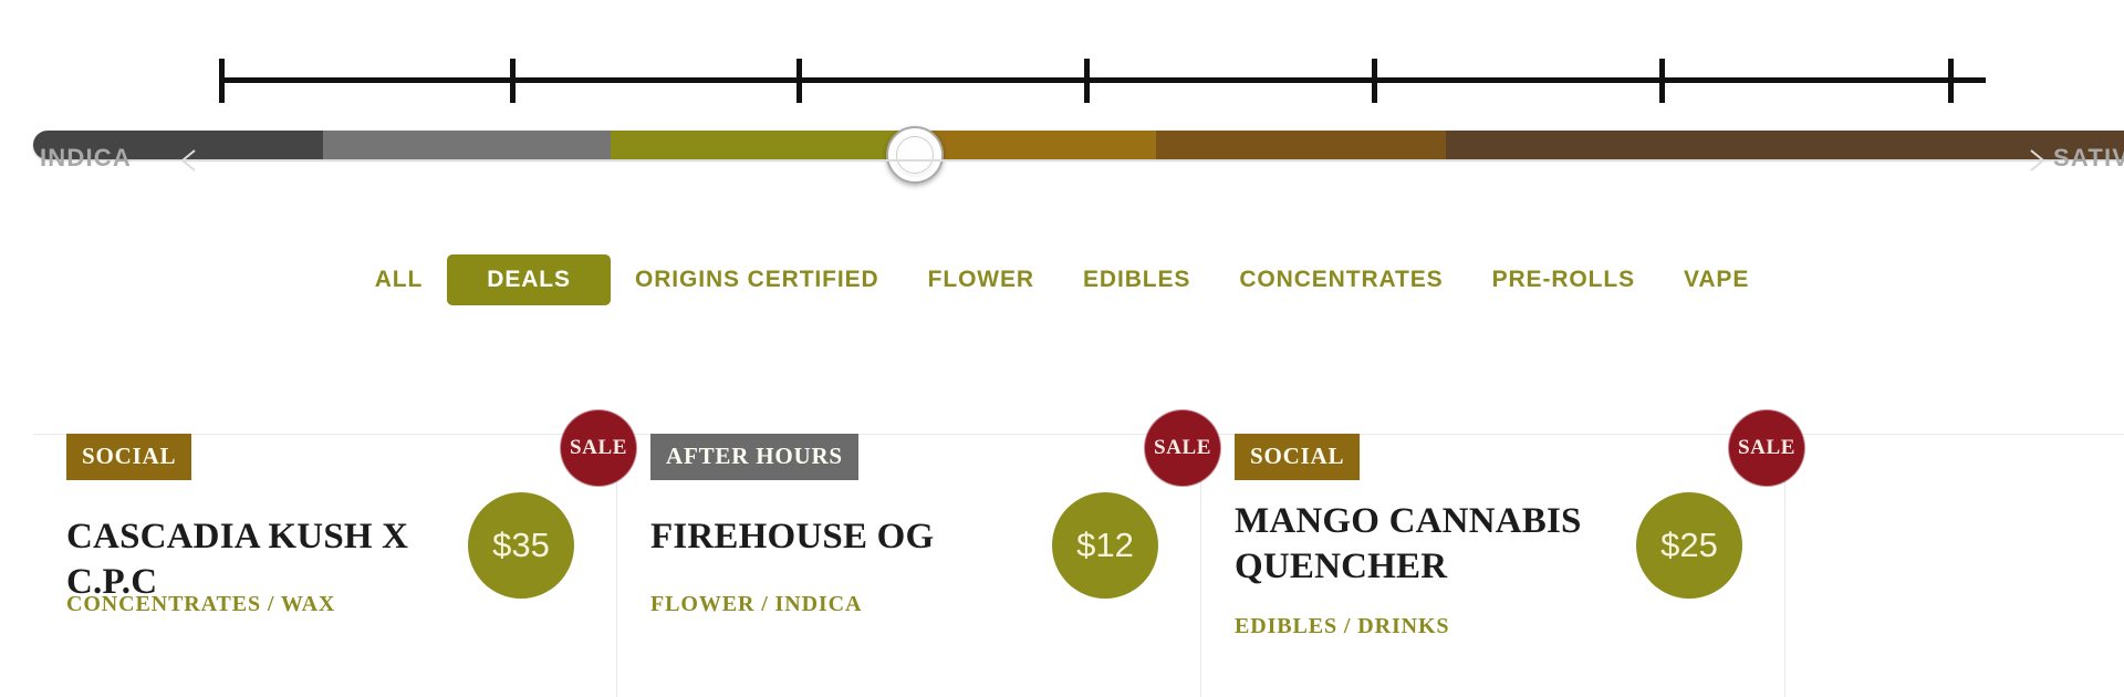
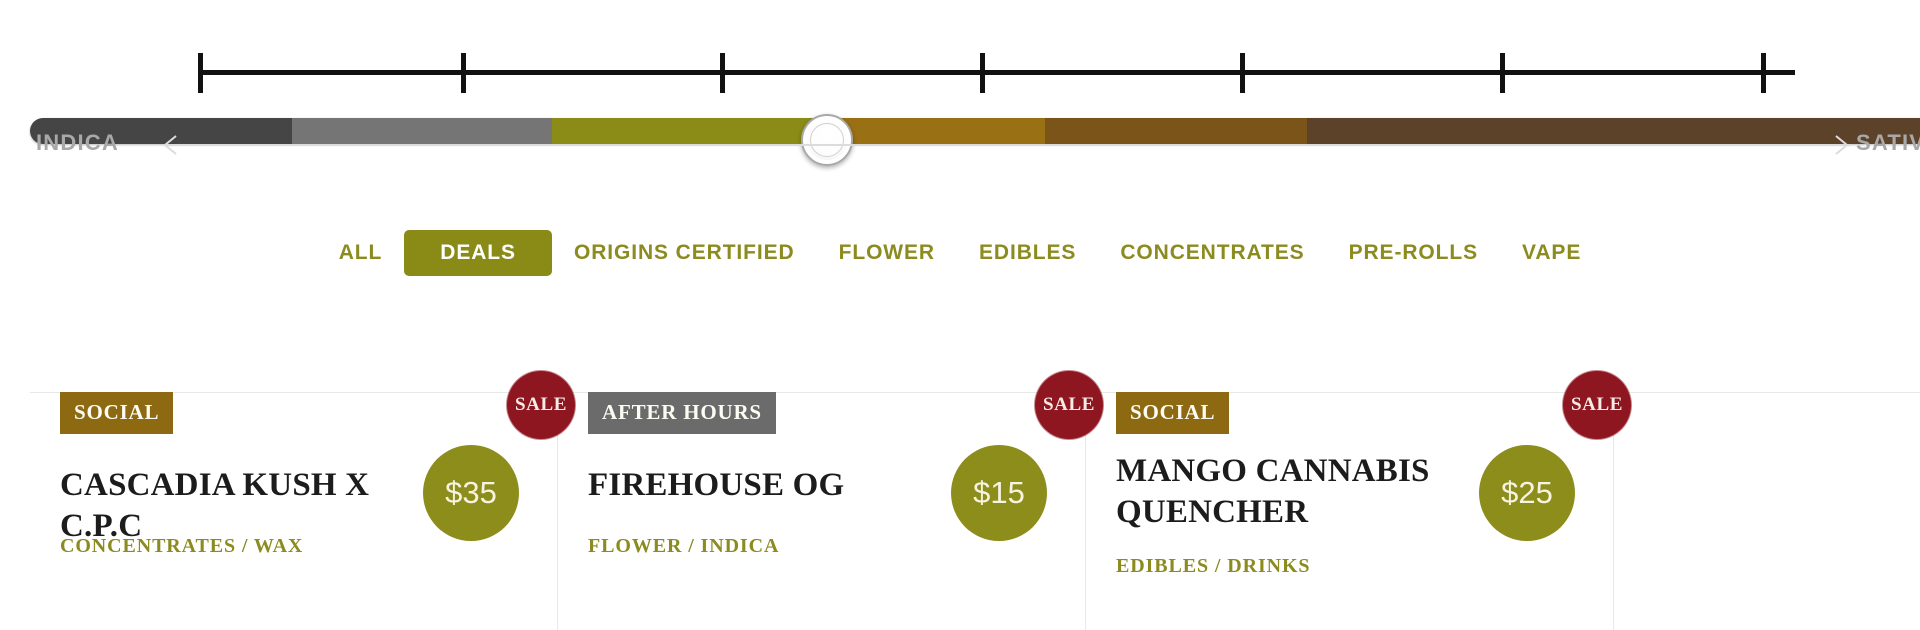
  INDICA
  SATIV
  ALL
  DEALS
  ORIGINS CERTIFIED
  FLOWER
  EDIBLES
  CONCENTRATES
  PRE-ROLLS
  VAPE
  SOCIAL
  CASCADIA KUSH X C.P.C
  CONCENTRATES / WAX
  $35
  SALE
  AFTER HOURS
  FIREHOUSE OG
  FLOWER / INDICA
- $12
+ $15
  SALE
  SOCIAL
  MANGO CANNABIS QUENCHER
  EDIBLES / DRINKS
  $25
  SALE
